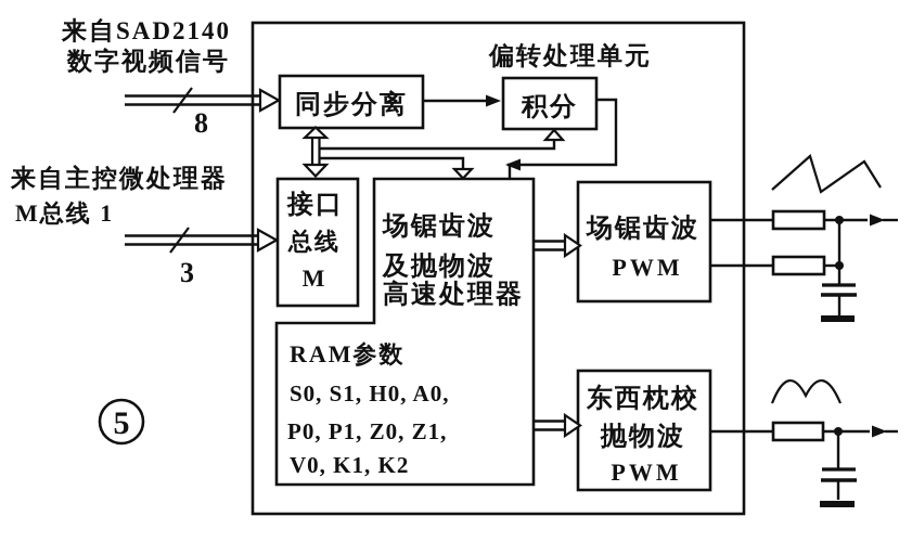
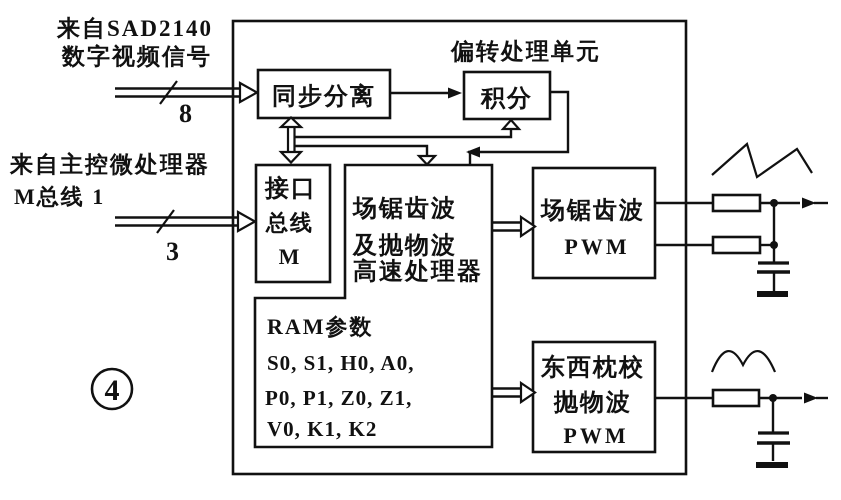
  偏转处理单元
  来自SAD2140
  数字视频信号
  8
  来自主控微处理器
  M总线 1
  3
- 5
+ 4
  同步分离
  积分
  接口
  总线
  M
  场锯齿波
  及抛物波
  高速处理器
  RAM参数
  S0, S1, H0, A0,
  P0, P1, Z0, Z1,
  V0, K1, K2
  场锯齿波
  PWM
  东西枕校
  抛物波
  PWM
